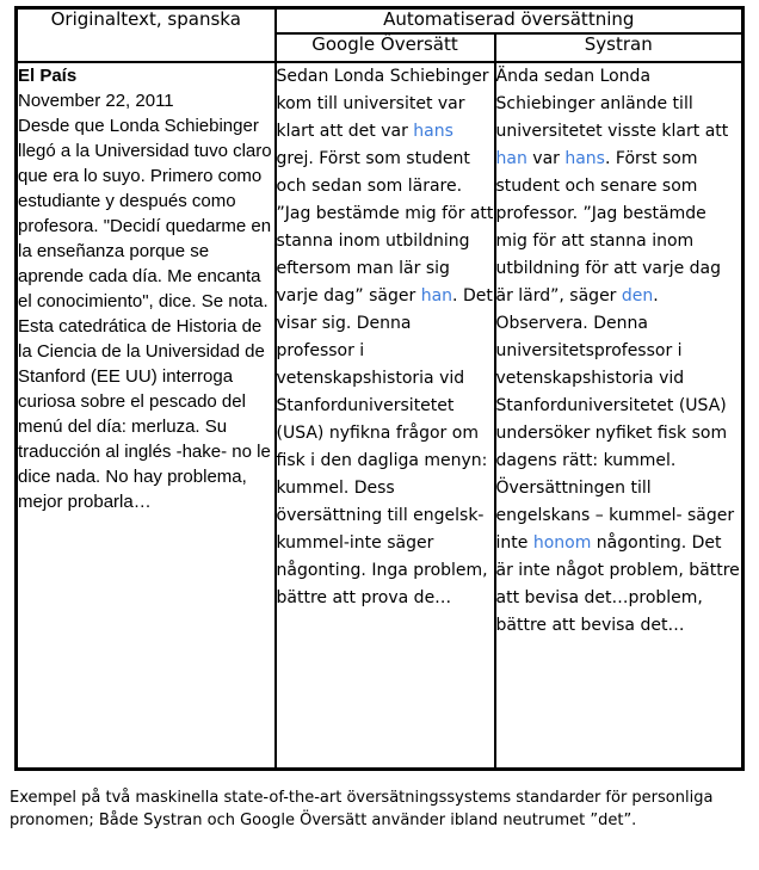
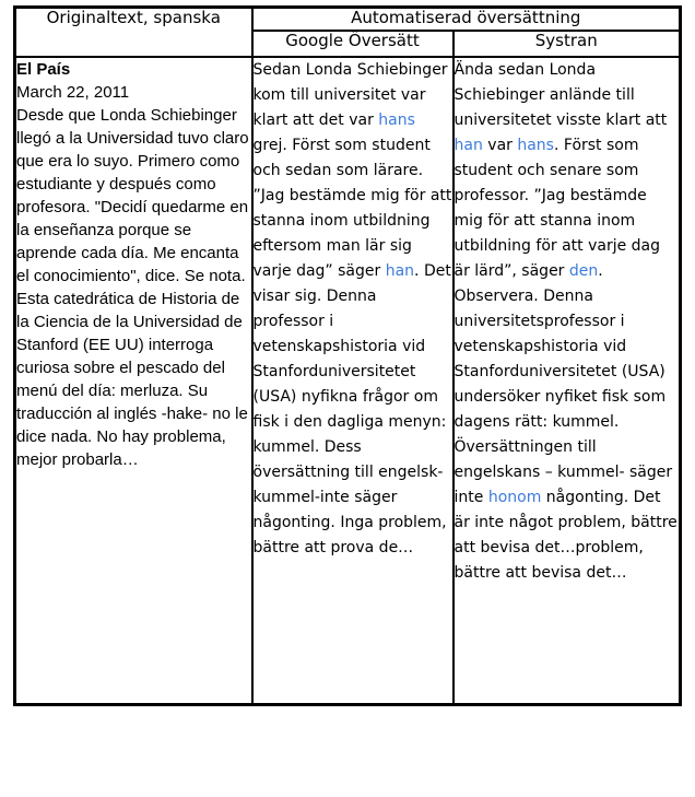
  Originaltext, spanska	Automatiserad översättning
  Google Översätt	Systran
- El País November 22, 2011 Desde que Londa Schiebinger llegó a la Universidad tuvo claro que era lo suyo. Primero como estudiante y después como profesora. "Decidí quedarme en la enseñanza porque se aprende cada día. Me encanta el conocimiento", dice. Se nota. Esta catedrática de Historia de la Ciencia de la Universidad de Stanford (EE UU) interroga curiosa sobre el pescado del menú del día: merluza. Su traducción al inglés -hake- no le dice nada. No hay problema, mejor probarla…	Sedan Londa Schiebinger kom till universitet var klart att det var hans grej. Först som student och sedan som lärare. ”Jag bestämde mig för att stanna inom utbildning eftersom man lär sig varje dag” säger han. Det visar sig. Denna professor i vetenskapshistoria vid Stanforduniversitetet (USA) nyfikna frågor om fisk i den dagliga menyn: kummel. Dess översättning till engelsk-kummel-inte säger någonting. Inga problem, bättre att prova de…	Ända sedan Londa Schiebinger anlände till universitetet visste klart att han var hans. Först som student och senare som professor. ”Jag bestämde mig för att stanna inom utbildning för att varje dag är lärd”, säger den. Observera. Denna universitetsprofessor i vetenskapshistoria vid Stanforduniversitetet (USA) undersöker nyfiket fisk som dagens rätt: kummel. Översättningen till engelskans – kummel- säger inte honom någonting. Det är inte något problem, bättre att bevisa det…problem, bättre att bevisa det…
+ El País March 22, 2011 Desde que Londa Schiebinger llegó a la Universidad tuvo claro que era lo suyo. Primero como estudiante y después como profesora. "Decidí quedarme en la enseñanza porque se aprende cada día. Me encanta el conocimiento", dice. Se nota. Esta catedrática de Historia de la Ciencia de la Universidad de Stanford (EE UU) interroga curiosa sobre el pescado del menú del día: merluza. Su traducción al inglés -hake- no le dice nada. No hay problema, mejor probarla…	Sedan Londa Schiebinger kom till universitet var klart att det var hans grej. Först som student och sedan som lärare. ”Jag bestämde mig för att stanna inom utbildning eftersom man lär sig varje dag” säger han. Det visar sig. Denna professor i vetenskapshistoria vid Stanforduniversitetet (USA) nyfikna frågor om fisk i den dagliga menyn: kummel. Dess översättning till engelsk-kummel-inte säger någonting. Inga problem, bättre att prova de…	Ända sedan Londa Schiebinger anlände till universitetet visste klart att han var hans. Först som student och senare som professor. ”Jag bestämde mig för att stanna inom utbildning för att varje dag är lärd”, säger den. Observera. Denna universitetsprofessor i vetenskapshistoria vid Stanforduniversitetet (USA) undersöker nyfiket fisk som dagens rätt: kummel. Översättningen till engelskans – kummel- säger inte honom någonting. Det är inte något problem, bättre att bevisa det…problem, bättre att bevisa det…
- Exempel på två maskinella state-of-the-art översätningssystems standarder för personliga pronomen; Både Systran och Google Översätt använder ibland neutrumet ”det”.
